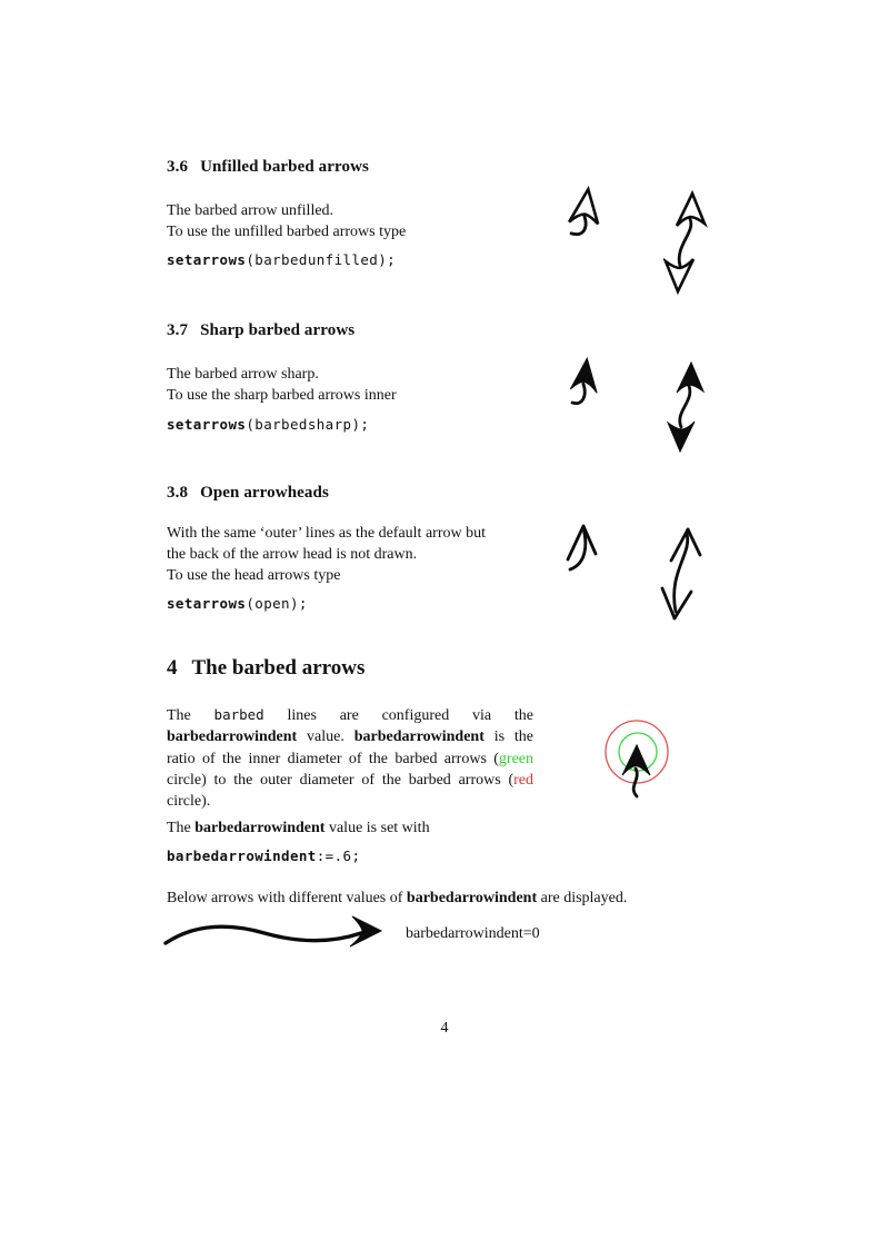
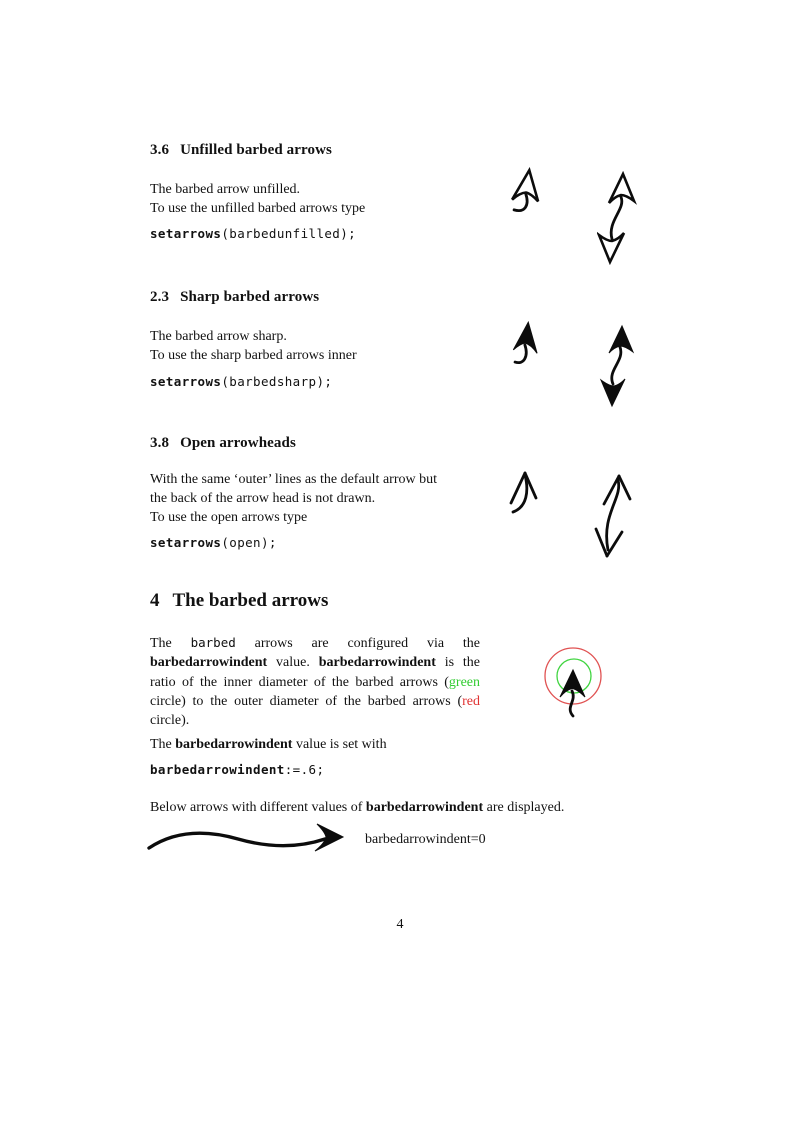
  3.6 Unfilled barbed arrows
  The barbed arrow unfilled.
  To use the unfilled barbed arrows type
  setarrows(barbedunfilled);
- 3.7 Sharp barbed arrows
+ 2.3 Sharp barbed arrows
  The barbed arrow sharp.
  To use the sharp barbed arrows inner
  setarrows(barbedsharp);
  3.8 Open arrowheads
  With the same ‘outer’ lines as the default arrow but
  the back of the arrow head is not drawn.
- To use the head arrows type
+ To use the open arrows type
  setarrows(open);
  4 The barbed arrows
- The barbed lines are configured via the barbedarrowindent value. barbedarrowindent is the ratio of the inner diameter of the barbed arrows (green circle) to the outer diameter of the barbed arrows (red circle).
+ The barbed arrows are configured via the barbedarrowindent value. barbedarrowindent is the ratio of the inner diameter of the barbed arrows (green circle) to the outer diameter of the barbed arrows (red circle).
  The barbedarrowindent value is set with
  barbedarrowindent:=.6;
  Below arrows with different values of barbedarrowindent are displayed.
  barbedarrowindent=0
  4
